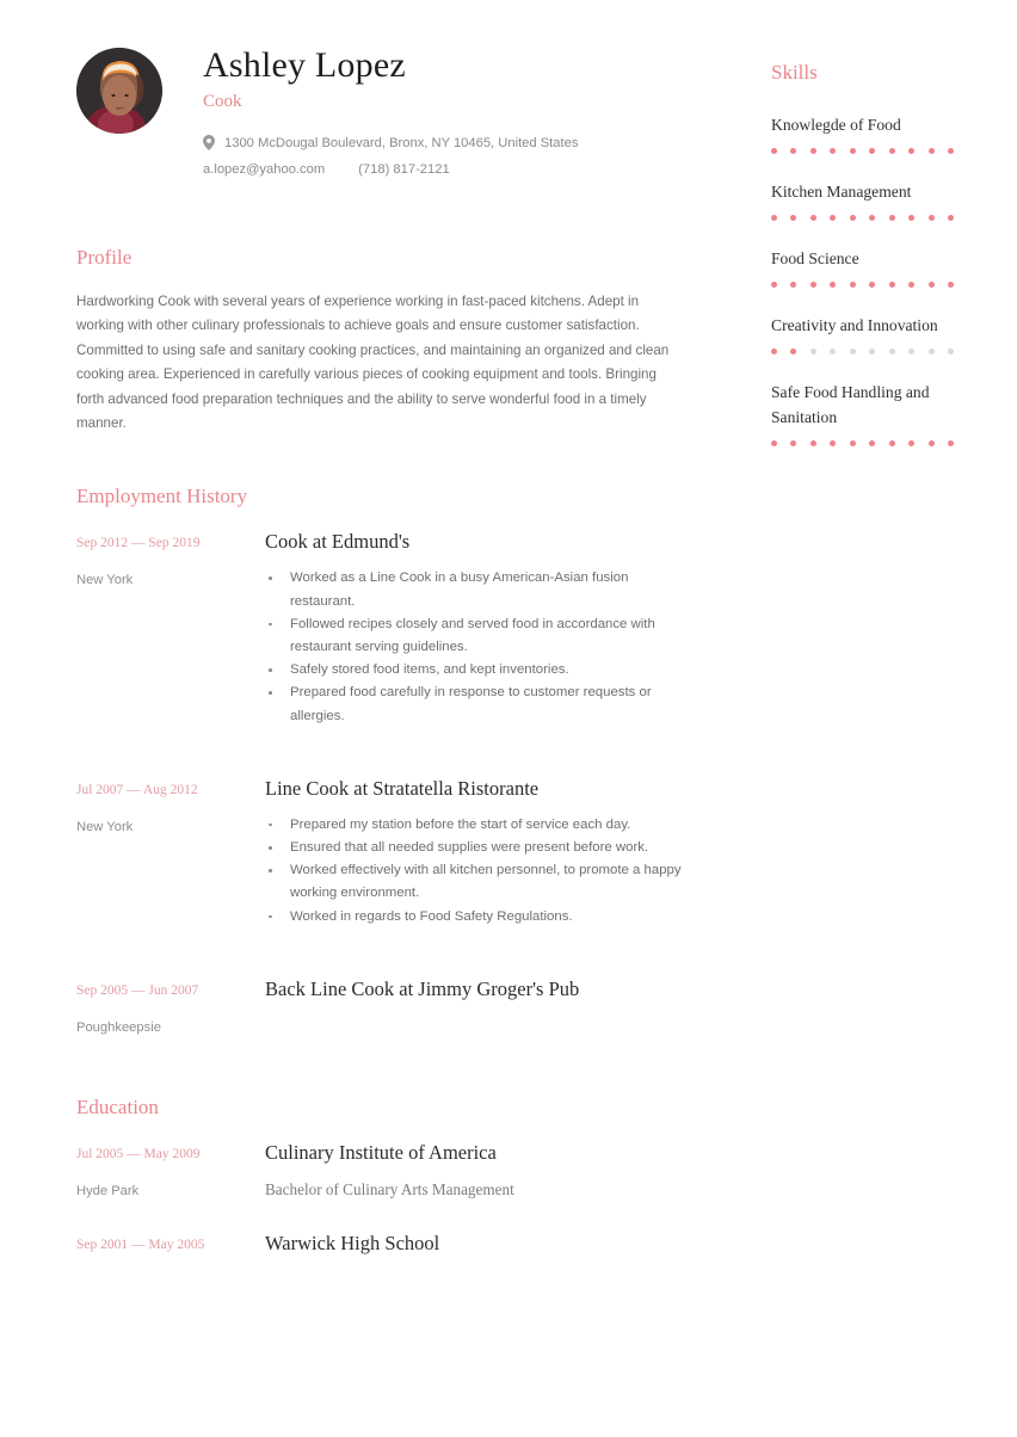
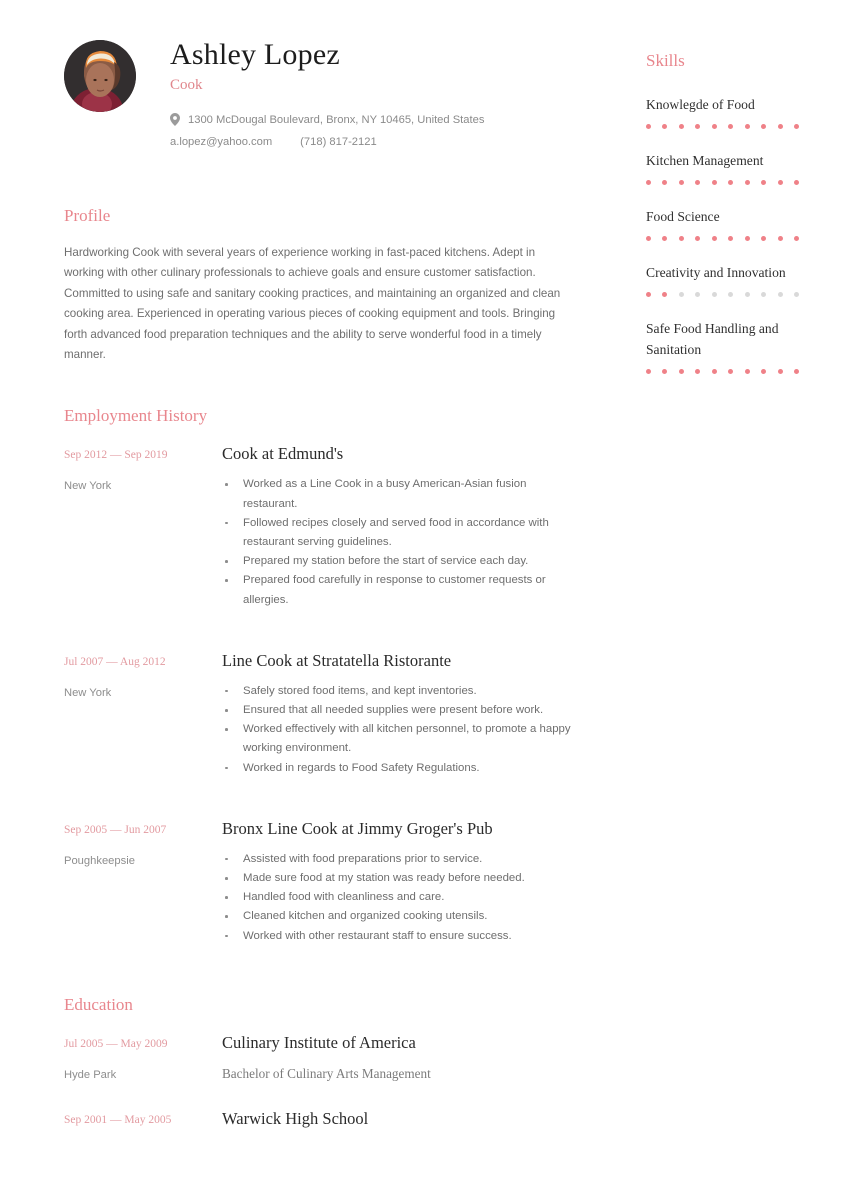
  Ashley Lopez
  Cook
  1300 McDougal Boulevard, Bronx, NY 10465, United States
  a.lopez@yahoo.com
  (718) 817-2121
  Profile
- Hardworking Cook with several years of experience working in fast-paced kitchens. Adept in working with other culinary professionals to achieve goals and ensure customer satisfaction. Committed to using safe and sanitary cooking practices, and maintaining an organized and clean cooking area. Experienced in carefully various pieces of cooking equipment and tools. Bringing forth advanced food preparation techniques and the ability to serve wonderful food in a timely manner.
+ Hardworking Cook with several years of experience working in fast-paced kitchens. Adept in working with other culinary professionals to achieve goals and ensure customer satisfaction. Committed to using safe and sanitary cooking practices, and maintaining an organized and clean cooking area. Experienced in operating various pieces of cooking equipment and tools. Bringing forth advanced food preparation techniques and the ability to serve wonderful food in a timely manner.
  Employment History
  Sep 2012 — Sep 2019
  New York
  Cook at Edmund's
  Worked as a Line Cook in a busy American-Asian fusion restaurant.
  Followed recipes closely and served food in accordance with restaurant serving guidelines.
- Safely stored food items, and kept inventories.
+ Prepared my station before the start of service each day.
  Prepared food carefully in response to customer requests or allergies.
  Jul 2007 — Aug 2012
  New York
  Line Cook at Stratatella Ristorante
- Prepared my station before the start of service each day.
+ Safely stored food items, and kept inventories.
  Ensured that all needed supplies were present before work.
  Worked effectively with all kitchen personnel, to promote a happy working environment.
  Worked in regards to Food Safety Regulations.
  Sep 2005 — Jun 2007
  Poughkeepsie
- Back Line Cook at Jimmy Groger's Pub
+ Bronx Line Cook at Jimmy Groger's Pub
+ Assisted with food preparations prior to service.
+ Made sure food at my station was ready before needed.
+ Handled food with cleanliness and care.
+ Cleaned kitchen and organized cooking utensils.
+ Worked with other restaurant staff to ensure success.
  Education
  Jul 2005 — May 2009
  Hyde Park
  Culinary Institute of America
  Bachelor of Culinary Arts Management
  Sep 2001 — May 2005
  Warwick High School
  Skills
  Knowlegde of Food
  Kitchen Management
  Food Science
  Creativity and Innovation
  Safe Food Handling and Sanitation
